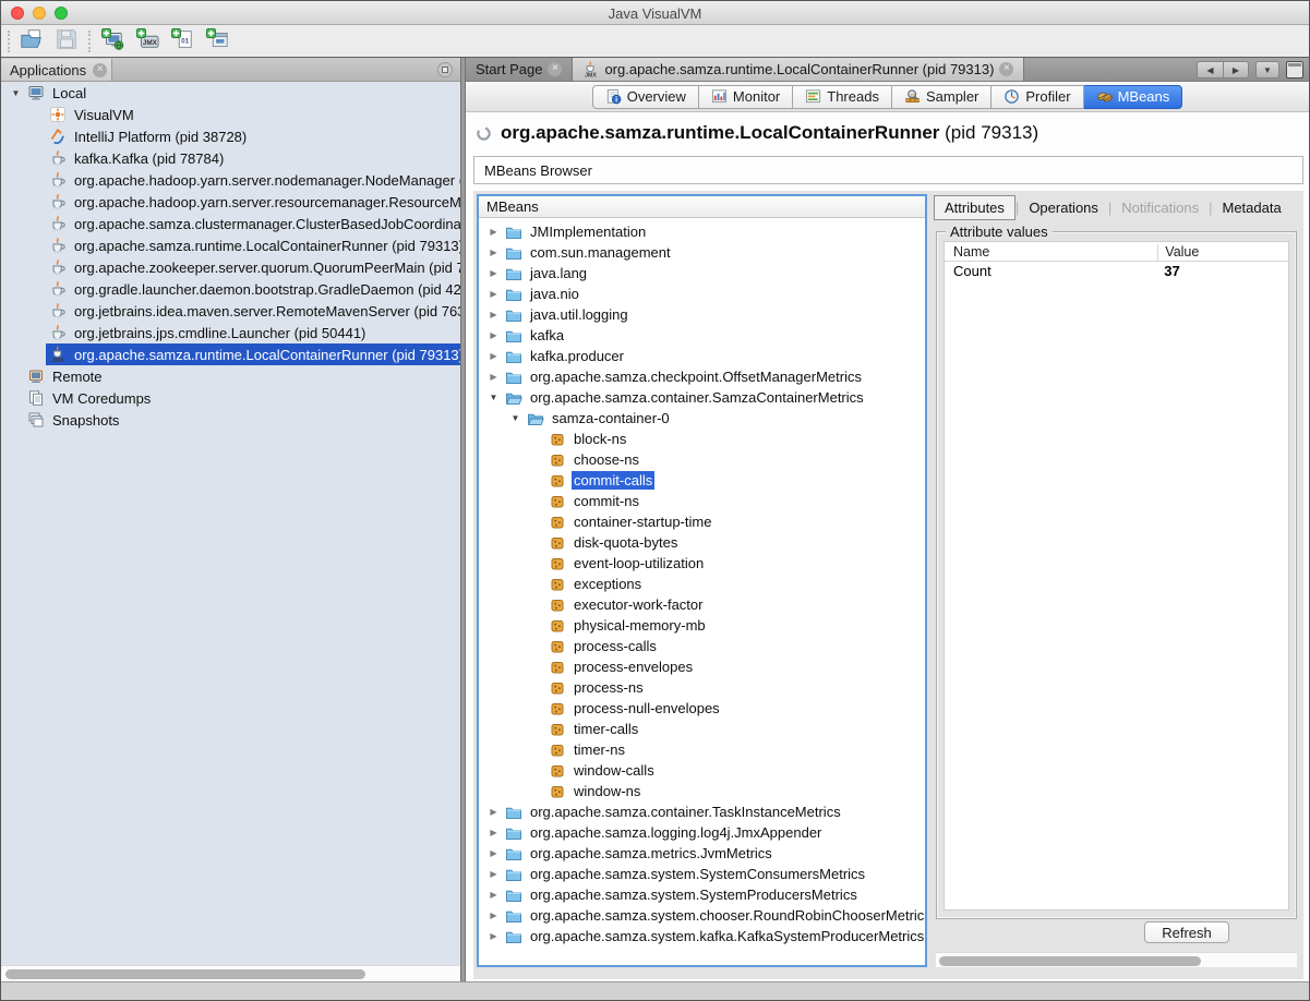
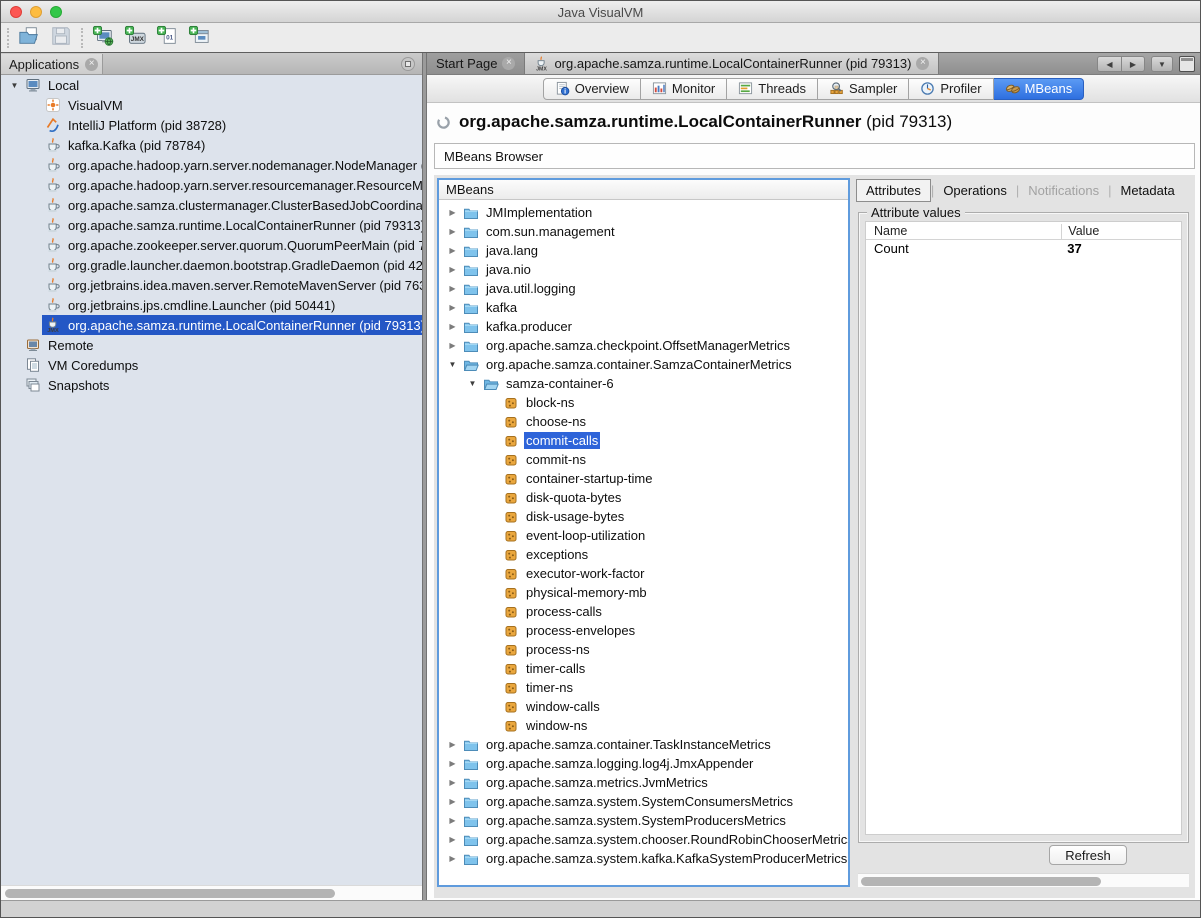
  Java VisualVM
  Applications
  ×
  ▼
  Local
  VisualVM
  IntelliJ Platform (pid 38728)
  kafka.Kafka (pid 78784)
  org.apache.hadoop.yarn.server.nodemanager.NodeManager
  org.apache.hadoop.yarn.server.resourcemanager.ResourceM
  org.apache.samza.clustermanager.ClusterBasedJobCoordina
  org.apache.samza.runtime.LocalContainerRunner (pid 79313
  org.apache.zookeeper.server.quorum.QuorumPeerMain (pid
  org.gradle.launcher.daemon.bootstrap.GradleDaemon (pid 42
  org.jetbrains.idea.maven.server.RemoteMavenServer (pid 76
  org.jetbrains.jps.cmdline.Launcher (pid 50441)
  org.apache.samza.runtime.LocalContainerRunner (pid 79313
  Remote
  VM Coredumps
  Snapshots
  Start Page
  ×
  org.apache.samza.runtime.LocalContainerRunner (pid 79313)
  ×
  ◀
  ▶
  ▼
  Overview
  Monitor
  Threads
  Sampler
  Profiler
  MBeans
  org.apache.samza.runtime.LocalContainerRunner (pid 79313)
  MBeans Browser
  MBeans
  ▶
  JMImplementation
  ▶
  com.sun.management
  ▶
  java.lang
  ▶
  java.nio
  ▶
  java.util.logging
  ▶
  kafka
  ▶
  kafka.producer
  ▶
  org.apache.samza.checkpoint.OffsetManagerMetrics
  ▼
  org.apache.samza.container.SamzaContainerMetrics
  ▼
- samza-container-0
+ samza-container-6
  block-ns
  choose-ns
  commit-calls
  commit-ns
  container-startup-time
  disk-quota-bytes
+ disk-usage-bytes
  event-loop-utilization
  exceptions
  executor-work-factor
  physical-memory-mb
  process-calls
  process-envelopes
  process-ns
- process-null-envelopes
  timer-calls
  timer-ns
  window-calls
  window-ns
  ▶
  org.apache.samza.container.TaskInstanceMetrics
  ▶
  org.apache.samza.logging.log4j.JmxAppender
  ▶
  org.apache.samza.metrics.JvmMetrics
  ▶
  org.apache.samza.system.SystemConsumersMetrics
  ▶
  org.apache.samza.system.SystemProducersMetrics
  ▶
  org.apache.samza.system.chooser.RoundRobinChooserMetric
  ▶
  org.apache.samza.system.kafka.KafkaSystemProducerMetrics
  Attributes
  |
  Operations
  |
  Notifications
  |
  Metadata
  Attribute values
  Name
  Value
  Count
  37
  Refresh
